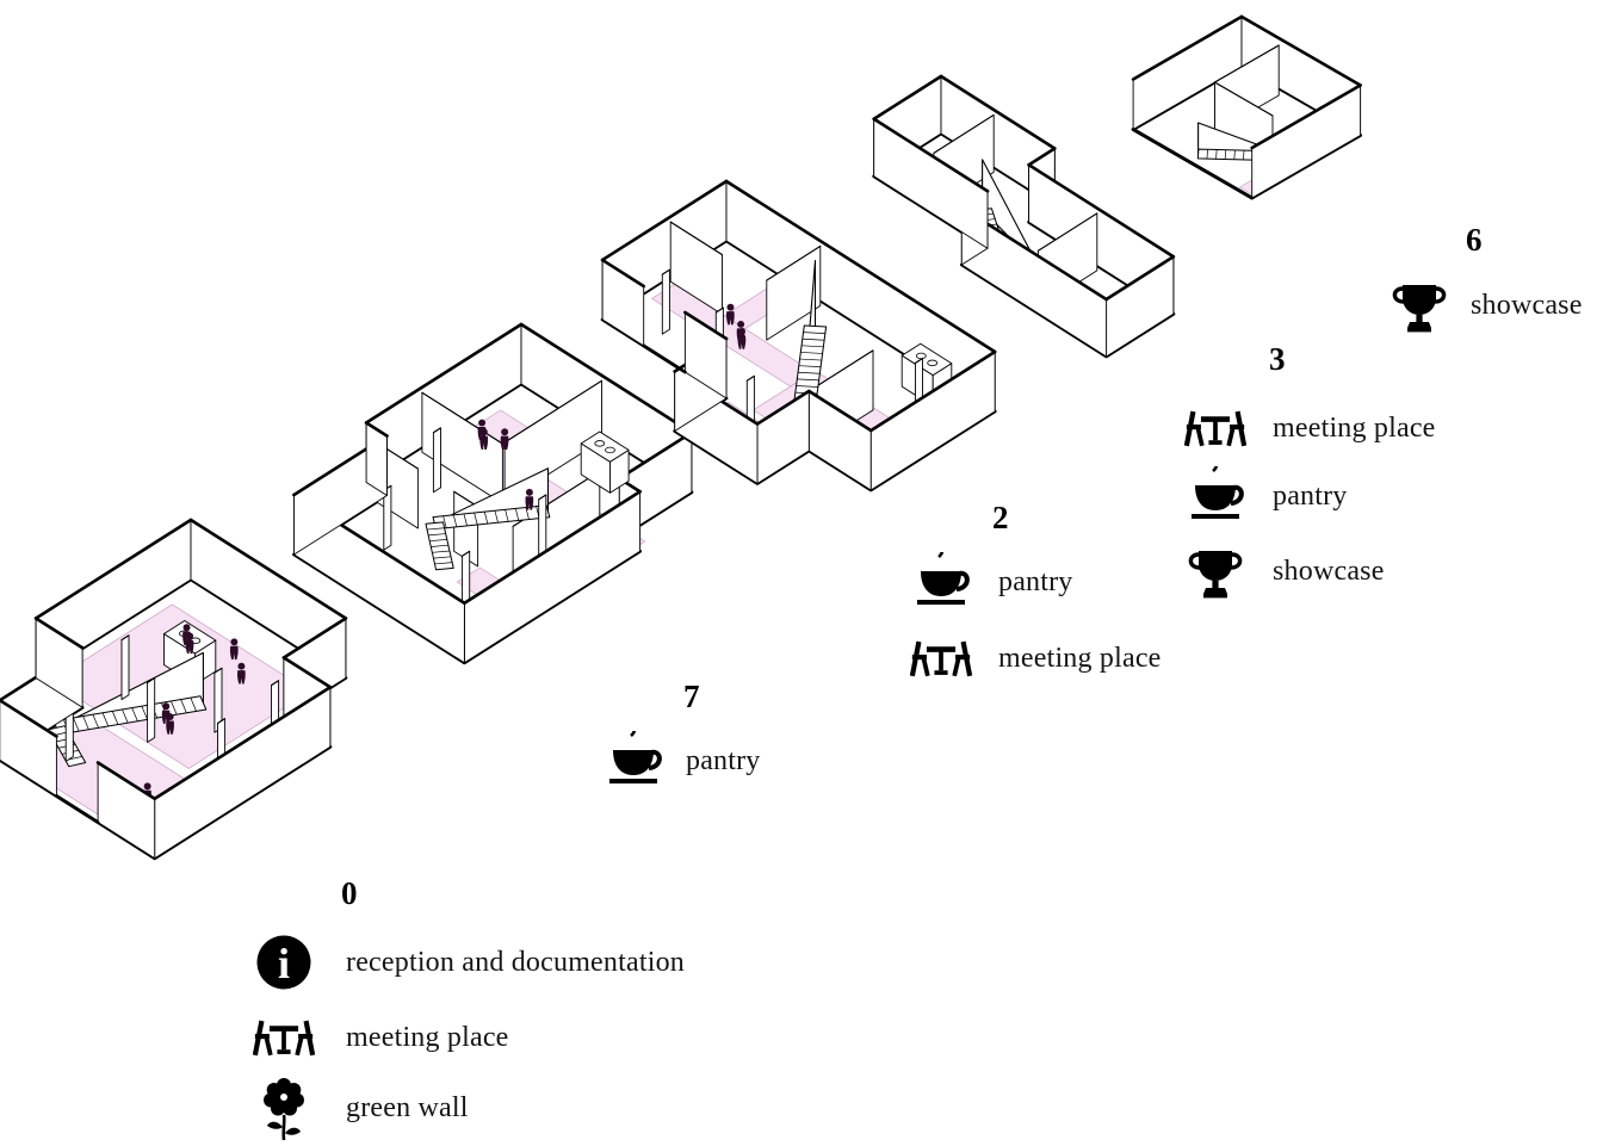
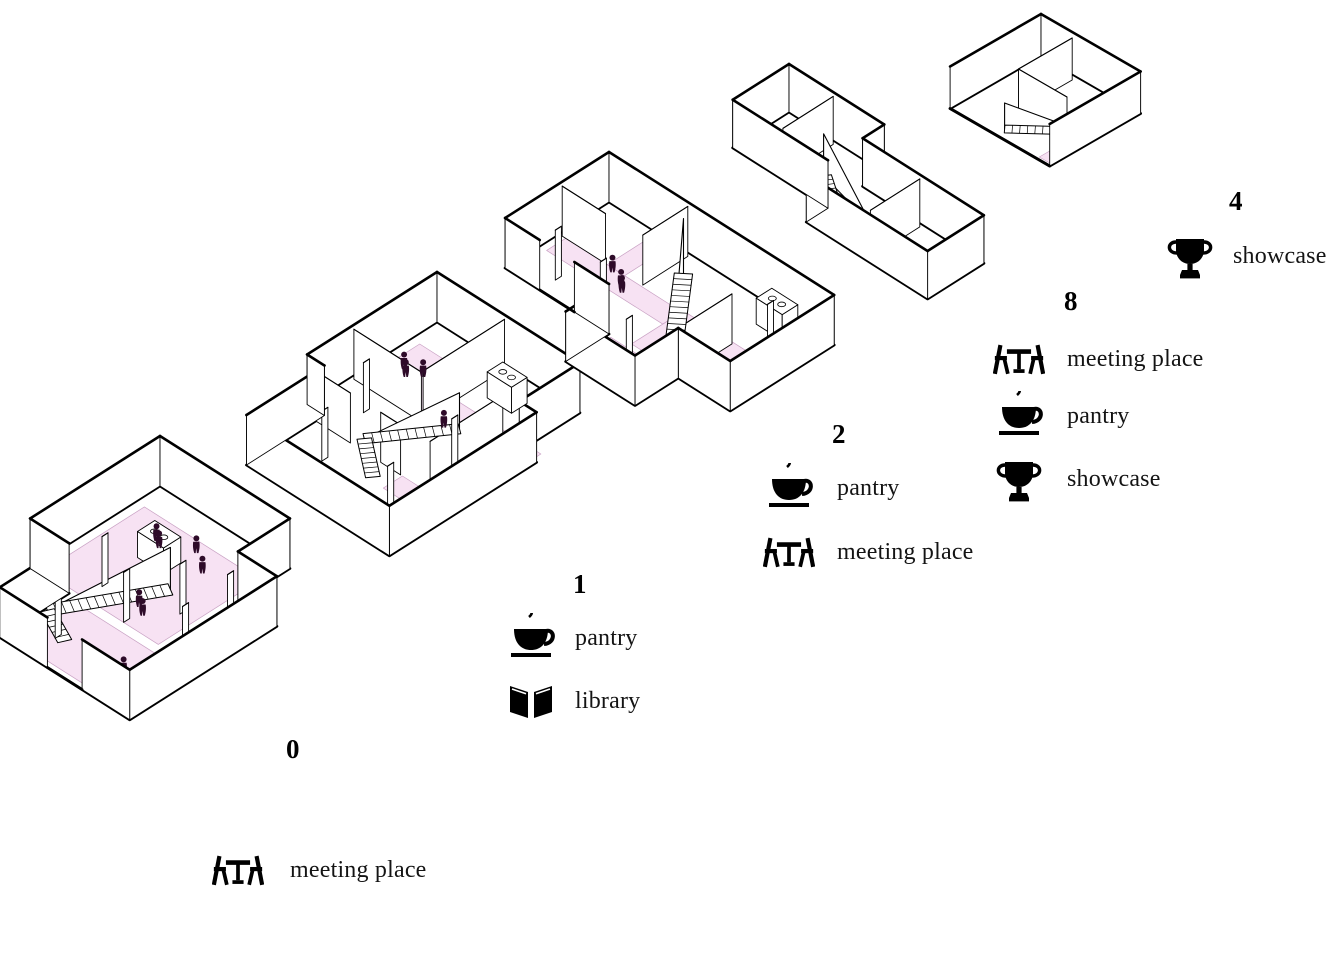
  0
- 7
+ 1
  2
- 3
+ 8
- 6
+ 4
- i
- reception and documentation
  meeting place
- green wall
  pantry
+ library
  pantry
  meeting place
  meeting place
  pantry
  showcase
  showcase
